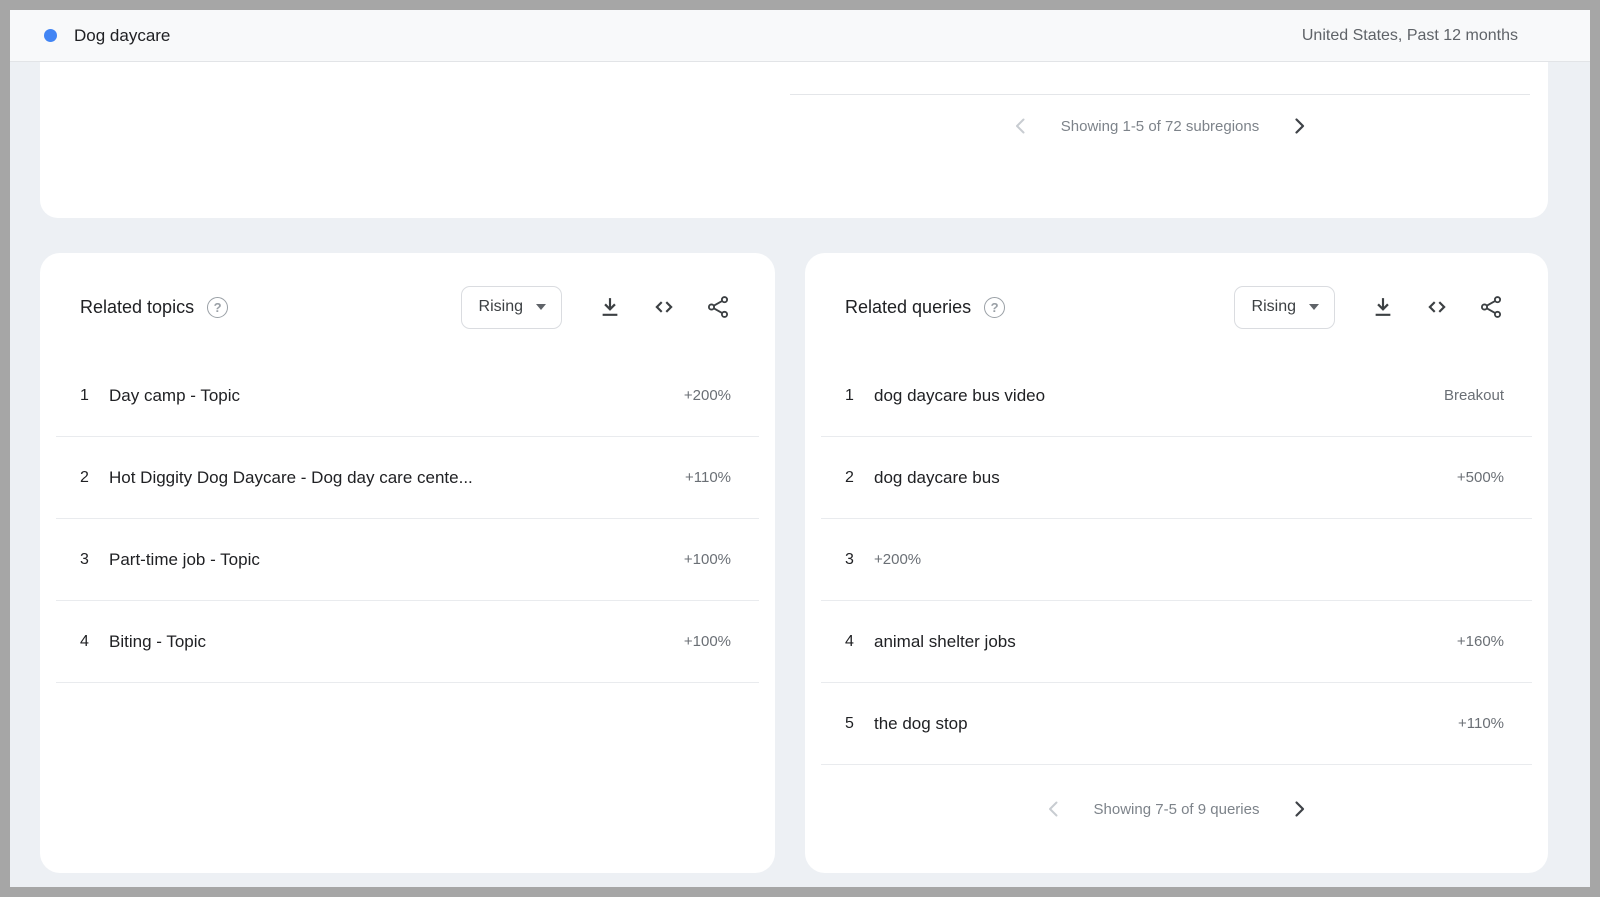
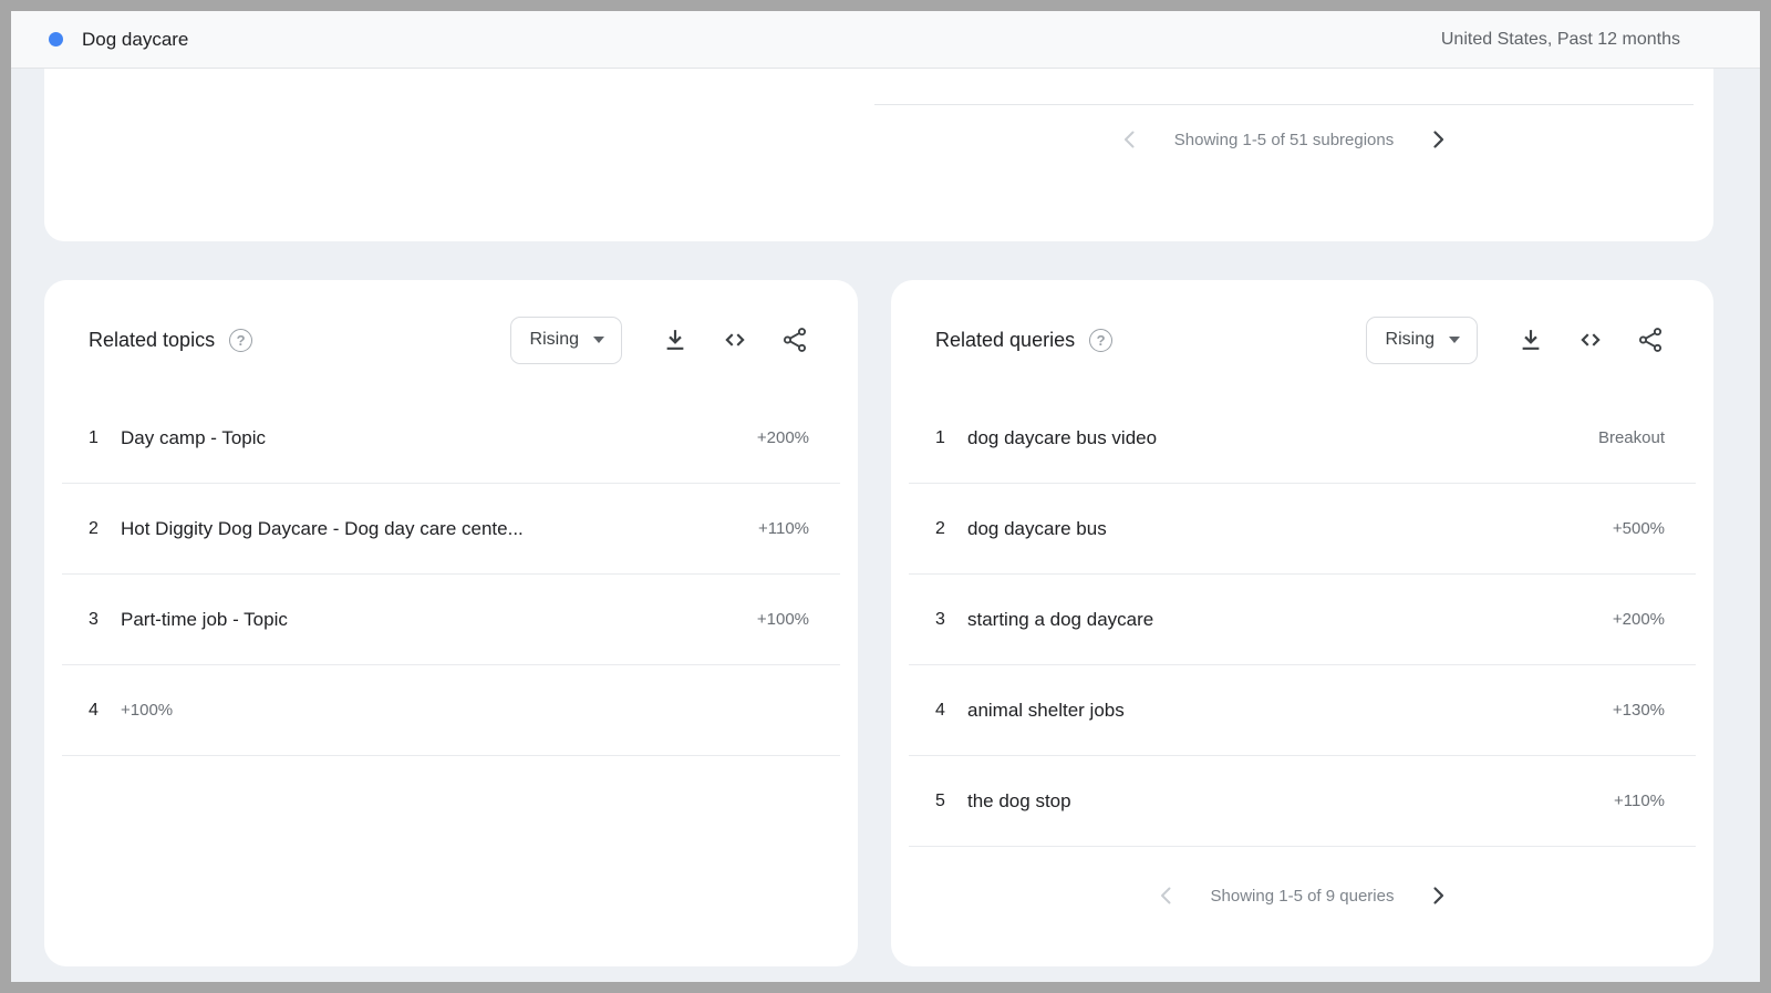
  Dog daycare
  United States, Past 12 months
- Showing 1-5 of 72 subregions
+ Showing 1-5 of 51 subregions
  Related topics
  ?
  Rising
  1
  Day camp - Topic
  +200%
  2
  Hot Diggity Dog Daycare - Dog day care cente...
  +110%
  3
  Part-time job - Topic
  +100%
  4
- Biting - Topic
  +100%
  Related queries
  ?
  Rising
  1
  dog daycare bus video
  Breakout
  2
  dog daycare bus
  +500%
  3
+ starting a dog daycare
  +200%
  4
  animal shelter jobs
- +160%
+ +130%
  5
  the dog stop
  +110%
- Showing 7-5 of 9 queries
+ Showing 1-5 of 9 queries
